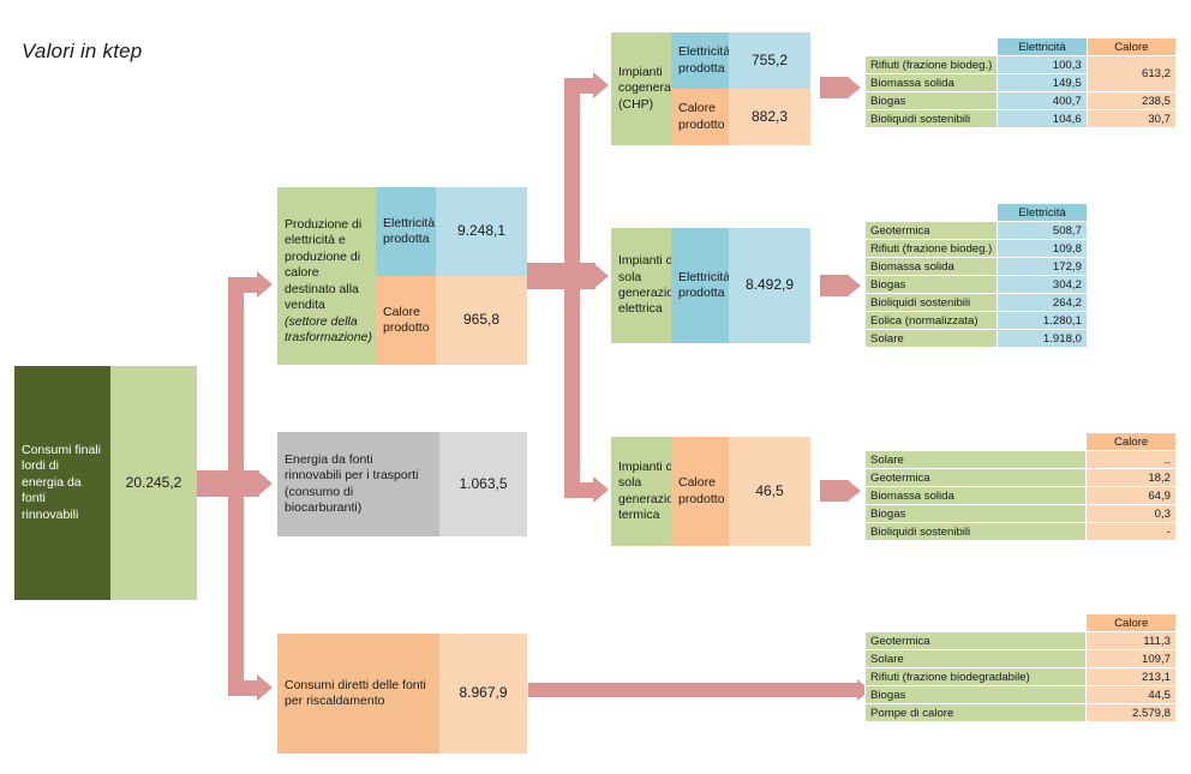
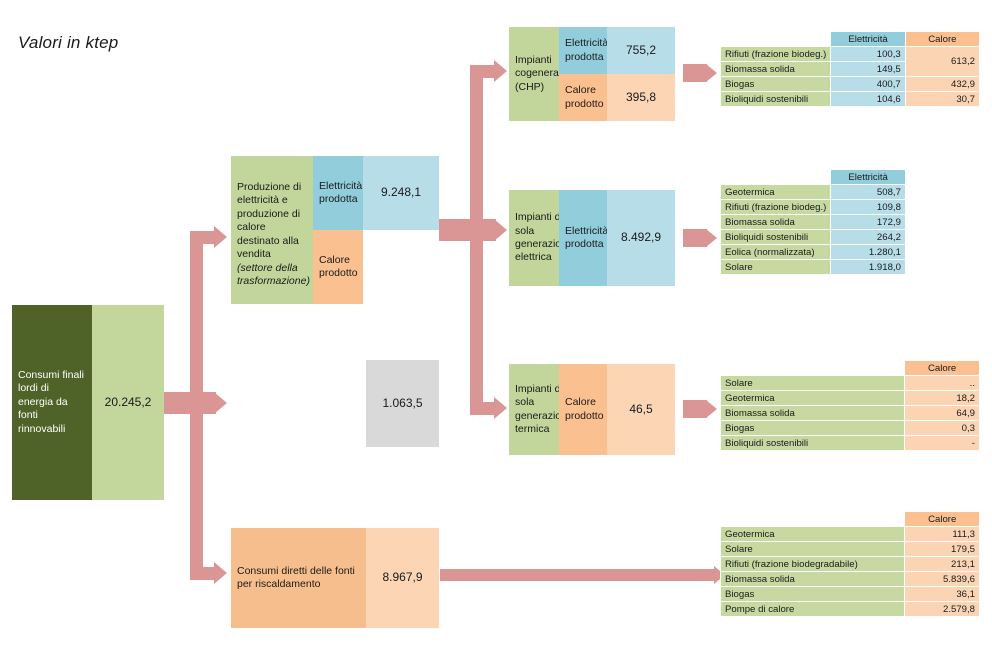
  Valori in ktep
  Consumi finali lordi di energia da fonti rinnovabili
  20.245,2
  Produzione di elettricità e produzione di calore destinato alla vendita (settore della trasformazione)
  Elettricità prodotta
  9.248,1
  Calore prodotto
- 965,8
- Energia da fonti rinnovabili per i trasporti (consumo di biocarburanti)
  1.063,5
  Consumi diretti delle fonti per riscaldamento
  8.967,9
  Impianti cogenera (CHP)
  Elettricità prodotta
  755,2
  Calore prodotto
- 882,3
+ 395,8
  Impianti d sola generazi elettrica
  Elettricità prodotta
  8.492,9
  Impianti d sola generazi termica
  Calore prodotto
  46,5
  	Elettricità	Calore
  Rifiuti (frazione biodeg.)	100,3	613,2
  Biomassa solida	149,5
- Biogas	400,7	238,5
+ Biogas	400,7	432,9
  Bioliquidi sostenibili	104,6	30,7
  	Elettricità
  Geotermica	508,7
  Rifiuti (frazione biodeg.)	109,8
  Biomassa solida	172,9
- Biogas	304,2
  Bioliquidi sostenibili	264,2
  Eolica (normalizzata)	1.280,1
  Solare	1.918,0
  	Calore
  Solare	..
  Geotermica	18,2
  Biomassa solida	64,9
  Biogas	0,3
  Bioliquidi sostenibili	-
  	Calore
  Geotermica	111,3
- Solare	109,7
+ Solare	179,5
  Rifiuti (frazione biodegradabile)	213,1
+ Biomassa solida	5.839,6
- Biogas	44,5
+ Biogas	36,1
  Pompe di calore	2.579,8
